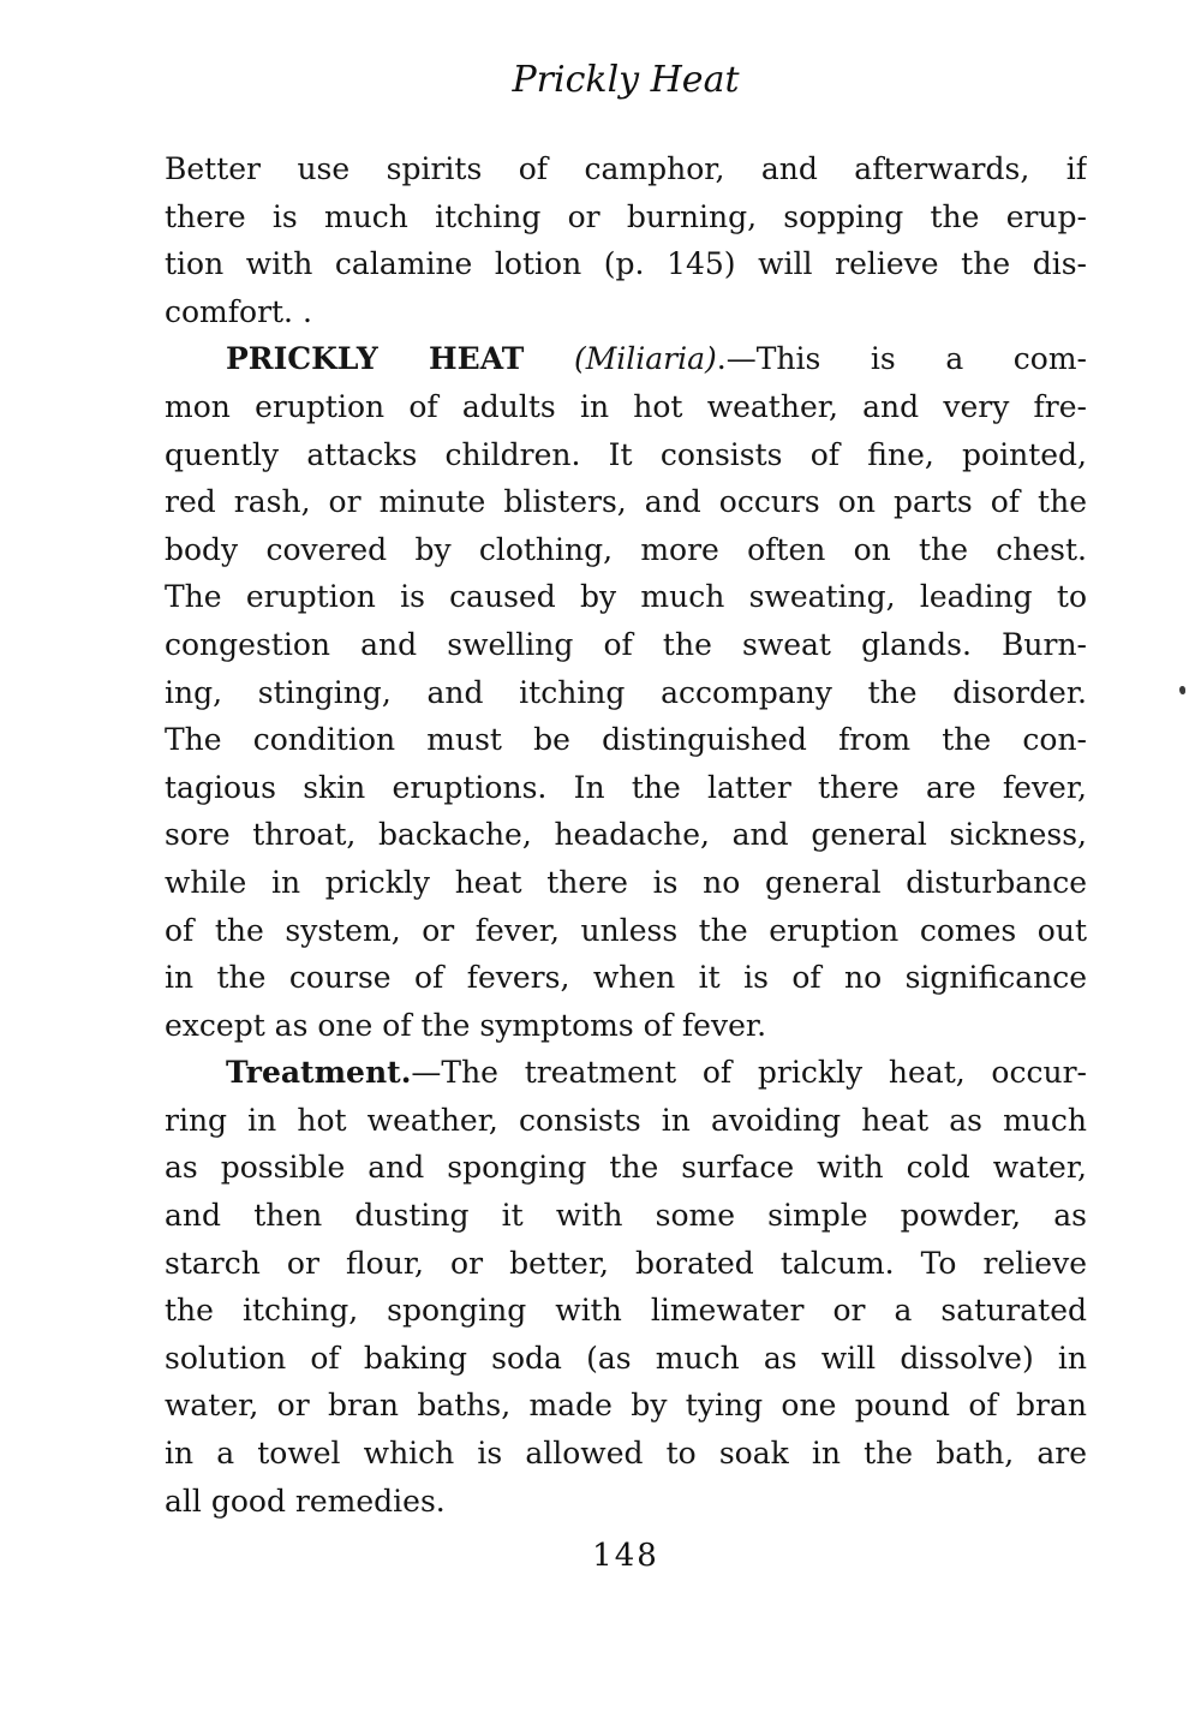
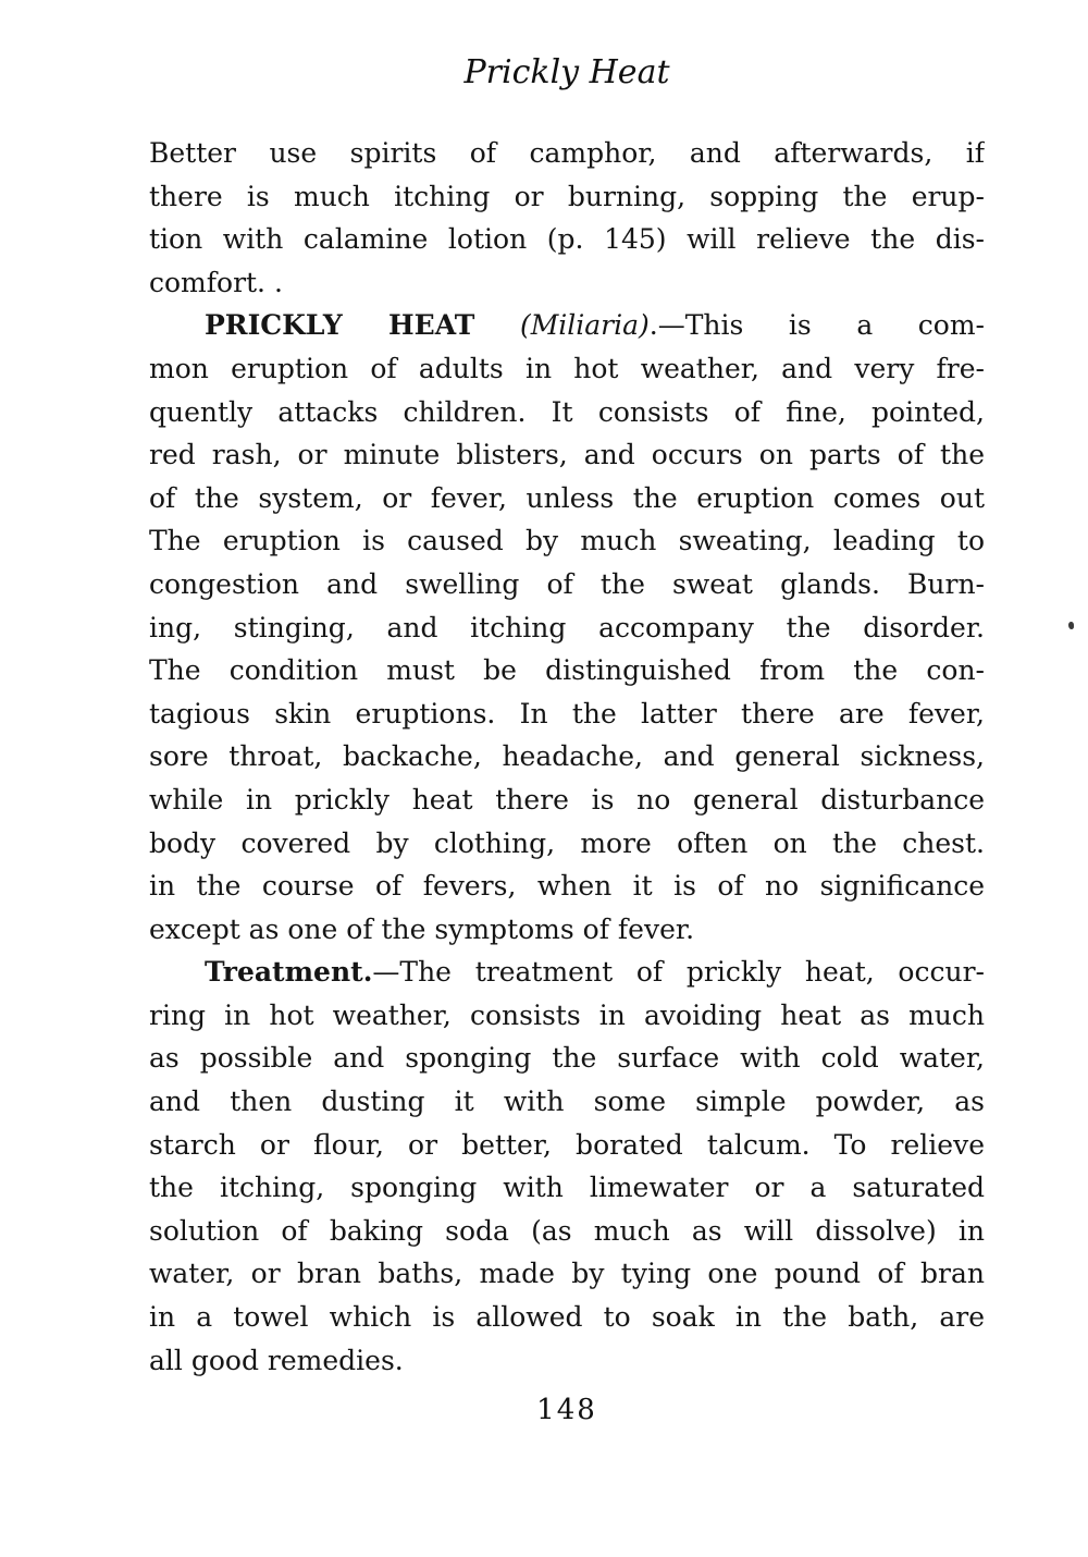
  Prickly Heat
  Better use spirits of camphor, and afterwards, if
  there is much itching or burning, sopping the erup-
  tion with calamine lotion (p. 145) will relieve the dis-
  comfort. .
  PRICKLY HEAT (Miliaria).—This is a com-
  mon eruption of adults in hot weather, and very fre-
  quently attacks children. It consists of fine, pointed,
  red rash, or minute blisters, and occurs on parts of the
- body covered by clothing, more often on the chest.
+ of the system, or fever, unless the eruption comes out
  The eruption is caused by much sweating, leading to
  congestion and swelling of the sweat glands. Burn-
  ing, stinging, and itching accompany the disorder.
  The condition must be distinguished from the con-
  tagious skin eruptions. In the latter there are fever,
  sore throat, backache, headache, and general sickness,
  while in prickly heat there is no general disturbance
- of the system, or fever, unless the eruption comes out
+ body covered by clothing, more often on the chest.
  in the course of fevers, when it is of no significance
  except as one of the symptoms of fever.
  Treatment.—The treatment of prickly heat, occur-
  ring in hot weather, consists in avoiding heat as much
  as possible and sponging the surface with cold water,
  and then dusting it with some simple powder, as
  starch or flour, or better, borated talcum. To relieve
  the itching, sponging with limewater or a saturated
  solution of baking soda (as much as will dissolve) in
  water, or bran baths, made by tying one pound of bran
  in a towel which is allowed to soak in the bath, are
  all good remedies.
  148
